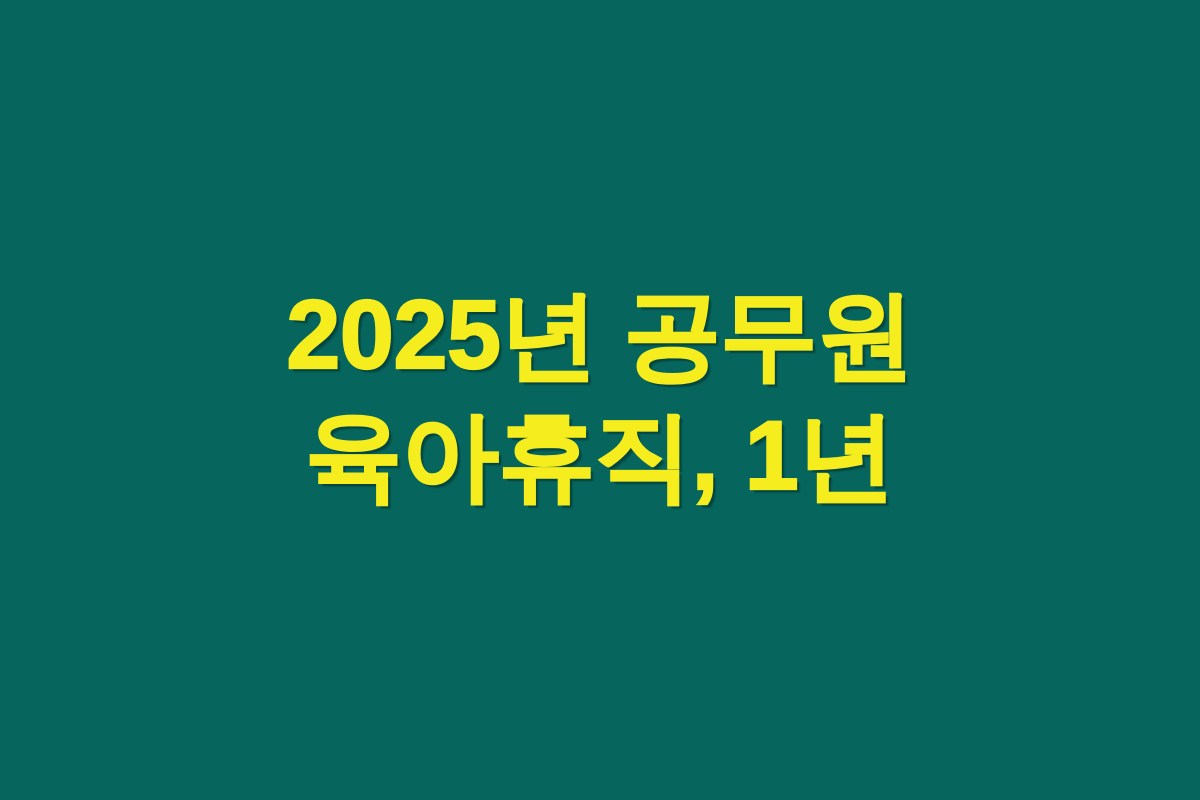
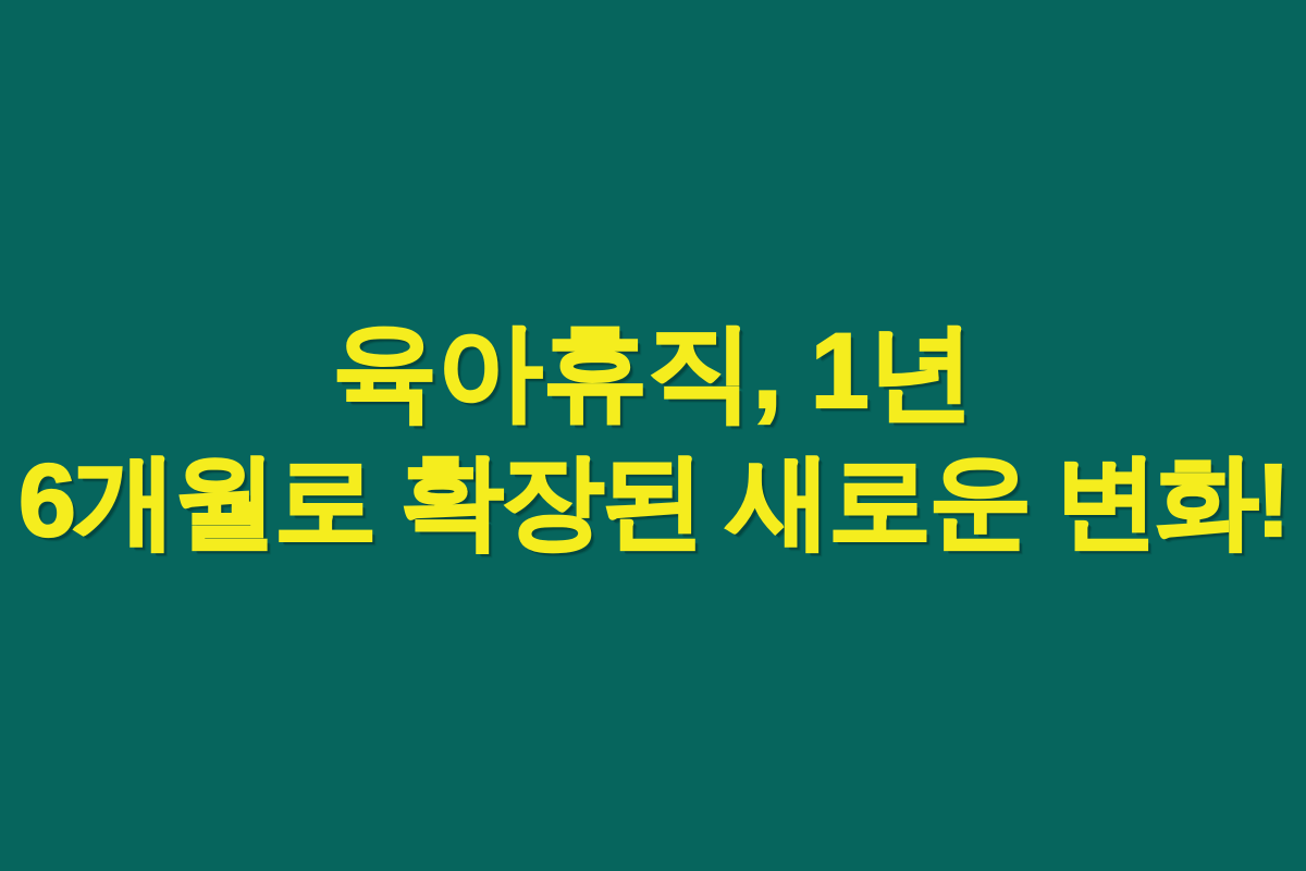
- 2025년 공무원
  육아휴직, 1년
+ 6개월로 확장된 새로운 변화!
